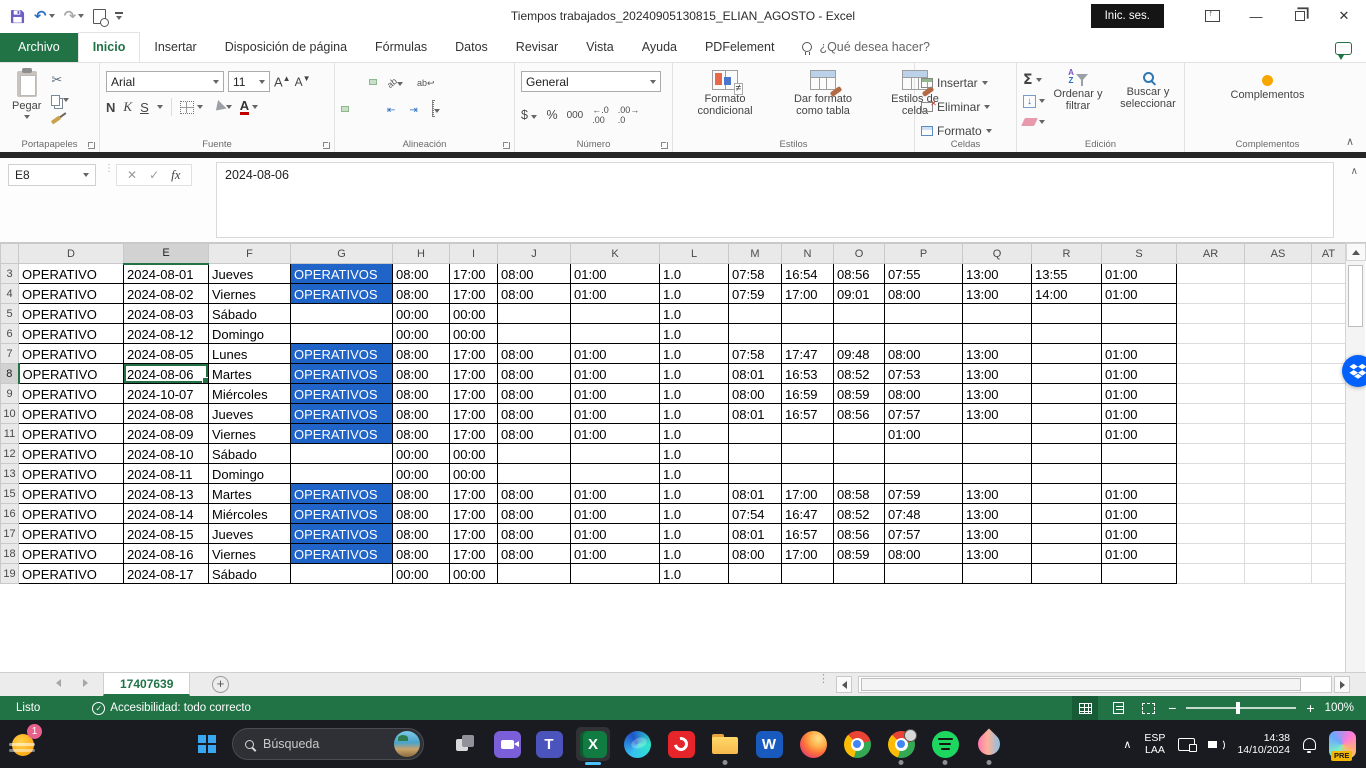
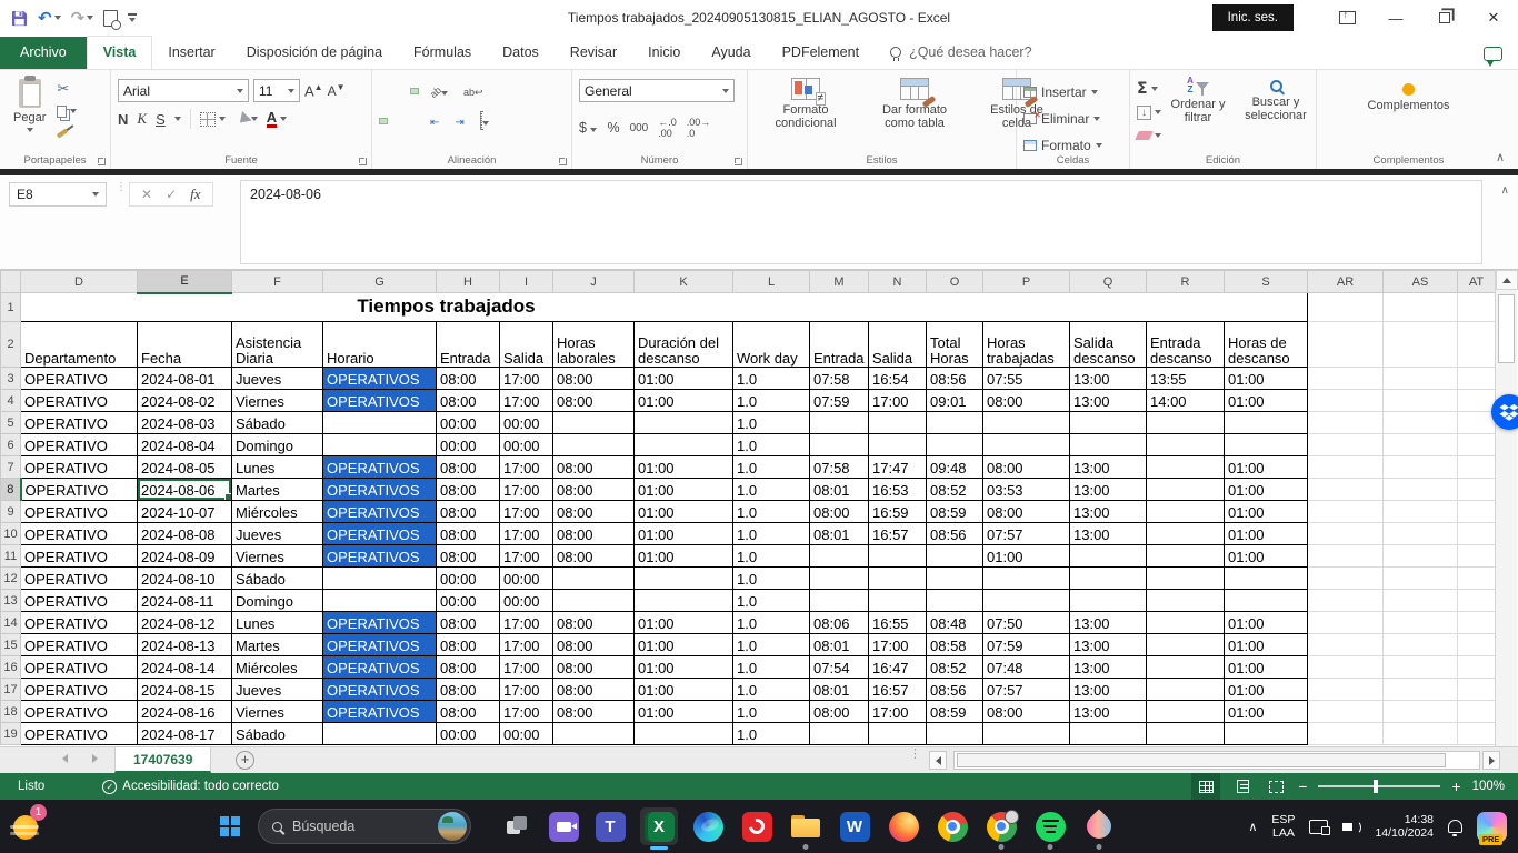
  ↶
  ↷
  Tiempos trabajados_20240905130815_ELIAN_AGOSTO - Excel
  Inic. ses.
  —
  ✕
  Archivo
- Inicio
+ Vista
  Insertar
  Disposición de página
  Fórmulas
  Datos
  Revisar
- Vista
+ Inicio
  Ayuda
  PDFelement
  ¿Qué desea hacer?
  Pegar
  ✂
  Portapapeles
  Arial
  11
  A▲
  A▼
  N
  K
  S
  A
  Fuente
  ab↩
  ⇤
  ⇥
  Alineación
  General
  $
  %
  000
  ←.0
  .00
  .00→
  .0
  Número
  ≠
  Formato condicional
  Dar formato como tabla
  Estilos de celda
  Estilos
  Insertar
  Eliminar
  Formato
  Celdas
  Σ
  ↓
  A
  Z
  Ordenar y filtrar
  Buscar y seleccionar
  Edición
  Complementos
  Complementos
  ∧
  E8
  ⋮
  ✕
  ✓
  fx
  2024-08-06
  ∧
  	D	E	F	G	H	I	J	K	L	M	N	O	P	Q	R	S	AR	AS	AT
+ 1	Tiempos trabajados
+ 2	Departamento	Fecha	Asistencia Diaria	Horario	Entrada	Salida	Horas laborales	Duración del descanso	Work day	Entrada	Salida	Total Horas	Horas trabajadas	Salida descanso	Entrada descanso	Horas de descanso
  3	OPERATIVO	2024-08-01	Jueves	OPERATIVOS	08:00	17:00	08:00	01:00	1.0	07:58	16:54	08:56	07:55	13:00	13:55	01:00
  4	OPERATIVO	2024-08-02	Viernes	OPERATIVOS	08:00	17:00	08:00	01:00	1.0	07:59	17:00	09:01	08:00	13:00	14:00	01:00
  5	OPERATIVO	2024-08-03	Sábado		00:00	00:00			1.0
- 6	OPERATIVO	2024-08-12	Domingo		00:00	00:00			1.0
+ 6	OPERATIVO	2024-08-04	Domingo		00:00	00:00			1.0
  7	OPERATIVO	2024-08-05	Lunes	OPERATIVOS	08:00	17:00	08:00	01:00	1.0	07:58	17:47	09:48	08:00	13:00		01:00
- 8	OPERATIVO	2024-08-06	Martes	OPERATIVOS	08:00	17:00	08:00	01:00	1.0	08:01	16:53	08:52	07:53	13:00		01:00
+ 8	OPERATIVO	2024-08-06	Martes	OPERATIVOS	08:00	17:00	08:00	01:00	1.0	08:01	16:53	08:52	03:53	13:00		01:00
  9	OPERATIVO	2024-10-07	Miércoles	OPERATIVOS	08:00	17:00	08:00	01:00	1.0	08:00	16:59	08:59	08:00	13:00		01:00
  10	OPERATIVO	2024-08-08	Jueves	OPERATIVOS	08:00	17:00	08:00	01:00	1.0	08:01	16:57	08:56	07:57	13:00		01:00
  11	OPERATIVO	2024-08-09	Viernes	OPERATIVOS	08:00	17:00	08:00	01:00	1.0				01:00			01:00
  12	OPERATIVO	2024-08-10	Sábado		00:00	00:00			1.0
  13	OPERATIVO	2024-08-11	Domingo		00:00	00:00			1.0
+ 14	OPERATIVO	2024-08-12	Lunes	OPERATIVOS	08:00	17:00	08:00	01:00	1.0	08:06	16:55	08:48	07:50	13:00		01:00
  15	OPERATIVO	2024-08-13	Martes	OPERATIVOS	08:00	17:00	08:00	01:00	1.0	08:01	17:00	08:58	07:59	13:00		01:00
  16	OPERATIVO	2024-08-14	Miércoles	OPERATIVOS	08:00	17:00	08:00	01:00	1.0	07:54	16:47	08:52	07:48	13:00		01:00
  17	OPERATIVO	2024-08-15	Jueves	OPERATIVOS	08:00	17:00	08:00	01:00	1.0	08:01	16:57	08:56	07:57	13:00		01:00
  18	OPERATIVO	2024-08-16	Viernes	OPERATIVOS	08:00	17:00	08:00	01:00	1.0	08:00	17:00	08:59	08:00	13:00		01:00
  19	OPERATIVO	2024-08-17	Sábado		00:00	00:00			1.0
  17407639
  +
  ⋮
  Listo
  ✓
  Accesibilidad: todo correcto
  −
  +
  100%
  1
  Búsqueda
  T
  X
  W
  ∧
  ESP
  LAA
  14:38
  14/10/2024
  PRE
